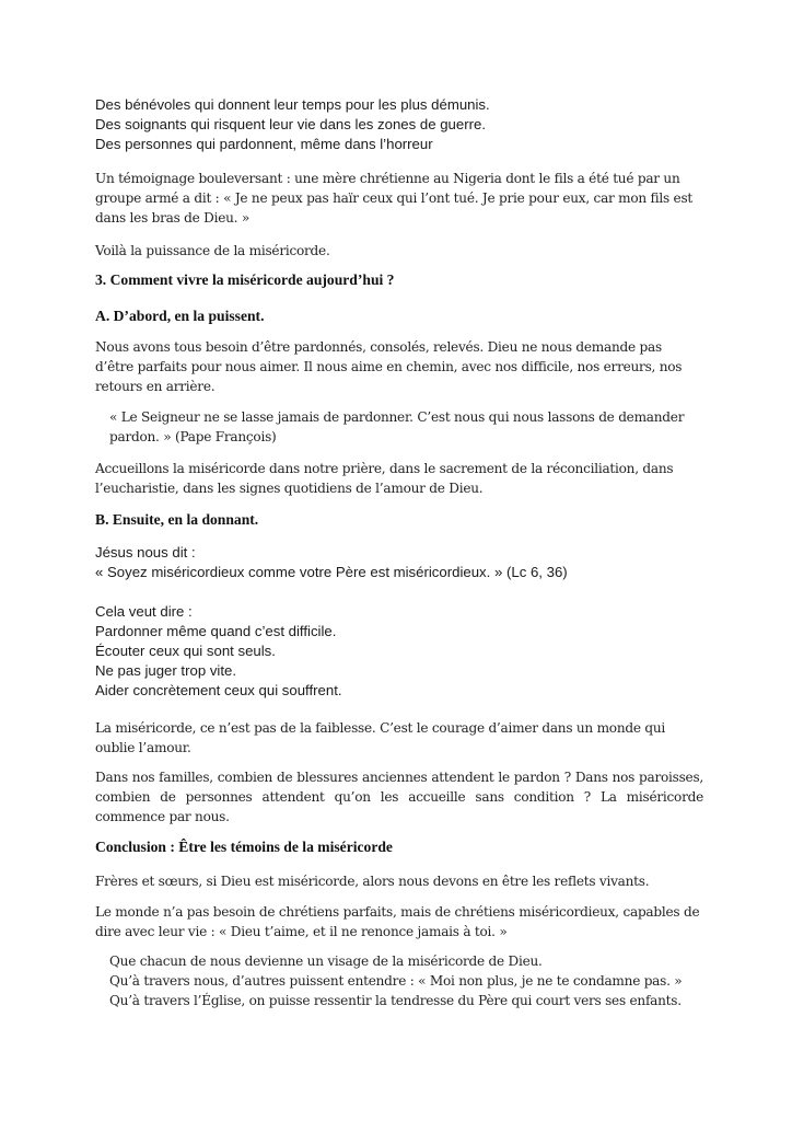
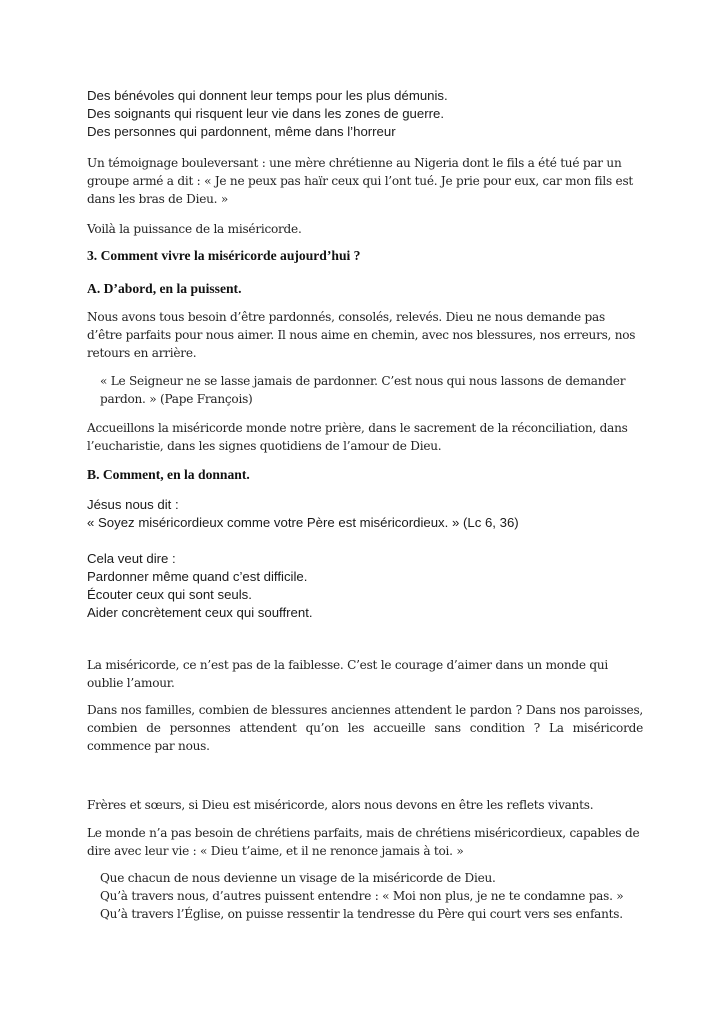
  Des bénévoles qui donnent leur temps pour les plus démunis.
  Des soignants qui risquent leur vie dans les zones de guerre.
  Des personnes qui pardonnent, même dans l’horreur
  Un témoignage bouleversant : une mère chrétienne au Nigeria dont le fils a été tué par un groupe armé a dit : « Je ne peux pas haïr ceux qui l’ont tué. Je prie pour eux, car mon fils est dans les bras de Dieu. »
  Voilà la puissance de la miséricorde.
  3. Comment vivre la miséricorde aujourd’hui ?
  A. D’abord, en la puissent.
- Nous avons tous besoin d’être pardonnés, consolés, relevés. Dieu ne nous demande pas d’être parfaits pour nous aimer. Il nous aime en chemin, avec nos difficile, nos erreurs, nos retours en arrière.
+ Nous avons tous besoin d’être pardonnés, consolés, relevés. Dieu ne nous demande pas d’être parfaits pour nous aimer. Il nous aime en chemin, avec nos blessures, nos erreurs, nos retours en arrière.
  « Le Seigneur ne se lasse jamais de pardonner. C’est nous qui nous lassons de demander pardon. » (Pape François)
- Accueillons la miséricorde dans notre prière, dans le sacrement de la réconciliation, dans l’eucharistie, dans les signes quotidiens de l’amour de Dieu.
+ Accueillons la miséricorde monde notre prière, dans le sacrement de la réconciliation, dans l’eucharistie, dans les signes quotidiens de l’amour de Dieu.
- B. Ensuite, en la donnant.
+ B. Comment, en la donnant.
  Jésus nous dit :
  « Soyez miséricordieux comme votre Père est miséricordieux. » (Lc 6, 36)
  Cela veut dire :
  Pardonner même quand c’est difficile.
  Écouter ceux qui sont seuls.
- Ne pas juger trop vite.
  Aider concrètement ceux qui souffrent.
  La miséricorde, ce n’est pas de la faiblesse. C’est le courage d’aimer dans un monde qui oublie l’amour.
  Dans nos familles, combien de blessures anciennes attendent le pardon ? Dans nos paroisses, combien de personnes attendent qu’on les accueille sans condition ? La miséricorde commence par nous.
- Conclusion : Être les témoins de la miséricorde
  Frères et sœurs, si Dieu est miséricorde, alors nous devons en être les reflets vivants.
  Le monde n’a pas besoin de chrétiens parfaits, mais de chrétiens miséricordieux, capables de dire avec leur vie : « Dieu t’aime, et il ne renonce jamais à toi. »
  Que chacun de nous devienne un visage de la miséricorde de Dieu.
  Qu’à travers nous, d’autres puissent entendre : « Moi non plus, je ne te condamne pas. »
  Qu’à travers l’Église, on puisse ressentir la tendresse du Père qui court vers ses enfants.
